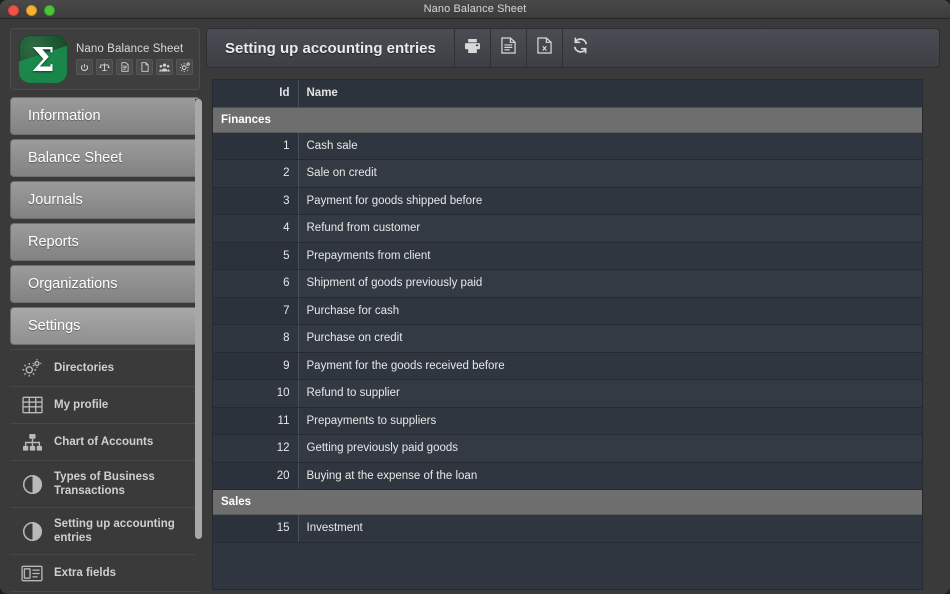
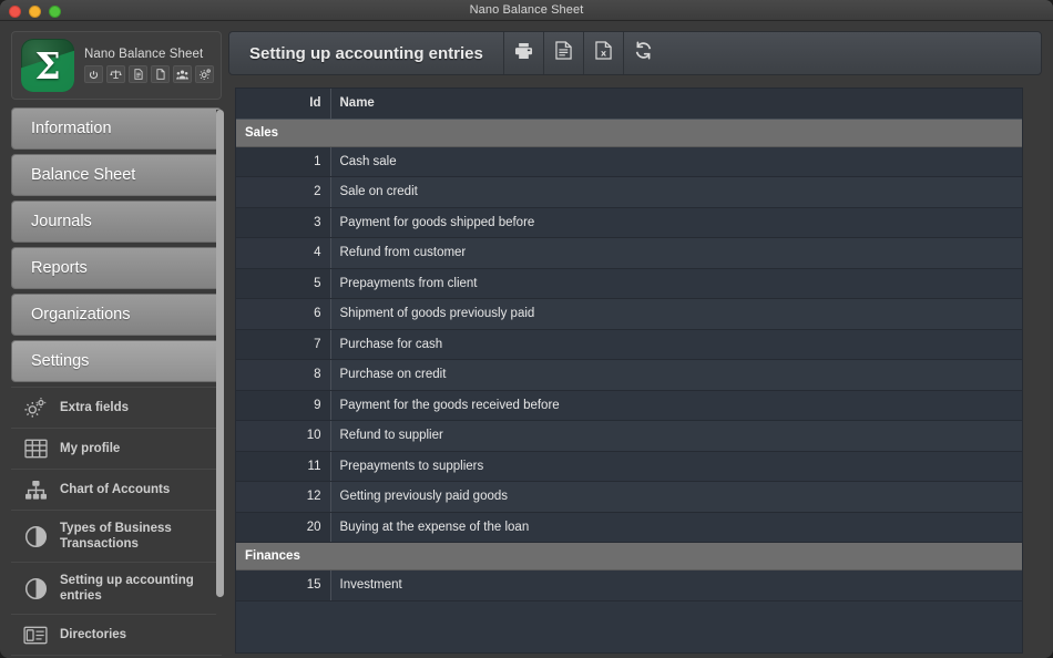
  Nano Balance Sheet
  Σ
  Nano Balance Sheet
  Information
  Balance Sheet
  Journals
  Reports
  Organizations
  Settings
- Directories
+ Extra fields
  My profile
  Chart of Accounts
  Types of Business Transactions
  Setting up accounting entries
- Extra fields
+ Directories
  Setting up accounting entries
  x
  Id	Name
- Finances
+ Sales
  1	Cash sale
  2	Sale on credit
  3	Payment for goods shipped before
  4	Refund from customer
  5	Prepayments from client
  6	Shipment of goods previously paid
  7	Purchase for cash
  8	Purchase on credit
  9	Payment for the goods received before
  10	Refund to supplier
  11	Prepayments to suppliers
  12	Getting previously paid goods
  20	Buying at the expense of the loan
- Sales
+ Finances
  15	Investment
